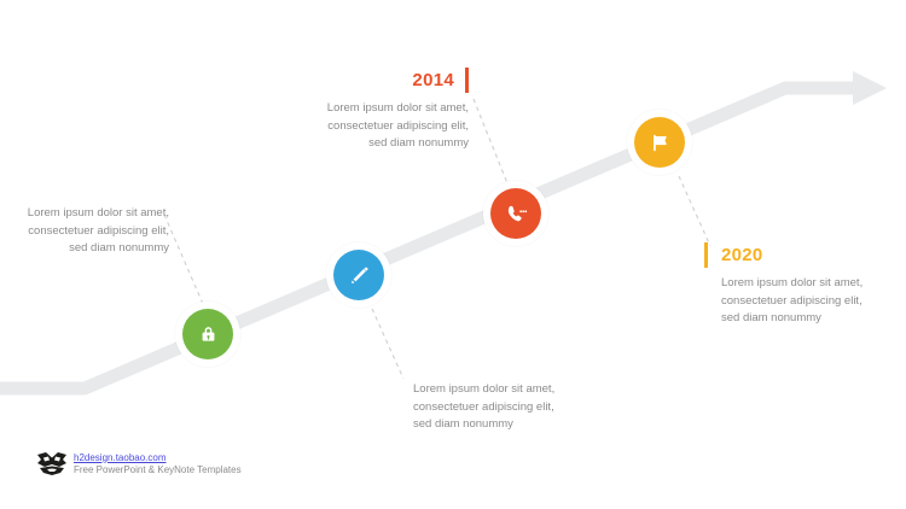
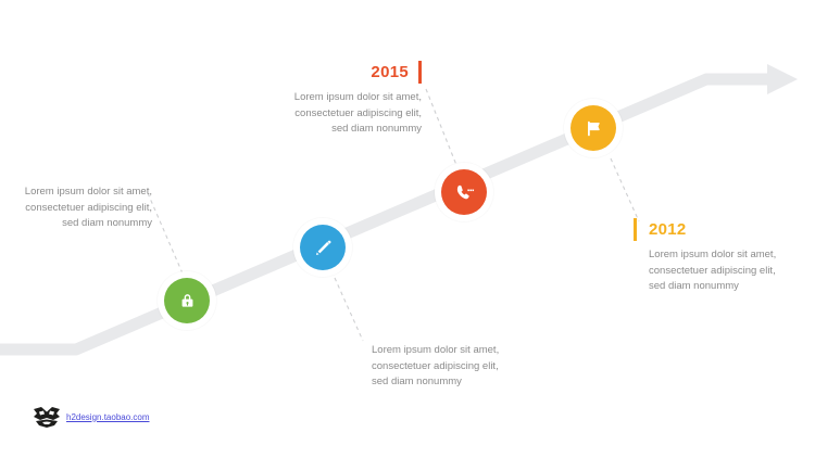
  Lorem ipsum dolor sit amet, consectetuer adipiscing elit, sed diam nonummy
  Lorem ipsum dolor sit amet, consectetuer adipiscing elit, sed diam nonummy
- 2014
+ 2015
  Lorem ipsum dolor sit amet, consectetuer adipiscing elit, sed diam nonummy
- 2020
+ 2012
  Lorem ipsum dolor sit amet, consectetuer adipiscing elit, sed diam nonummy
  h2design.taobao.com
- Free PowerPoint & KeyNote Templates
